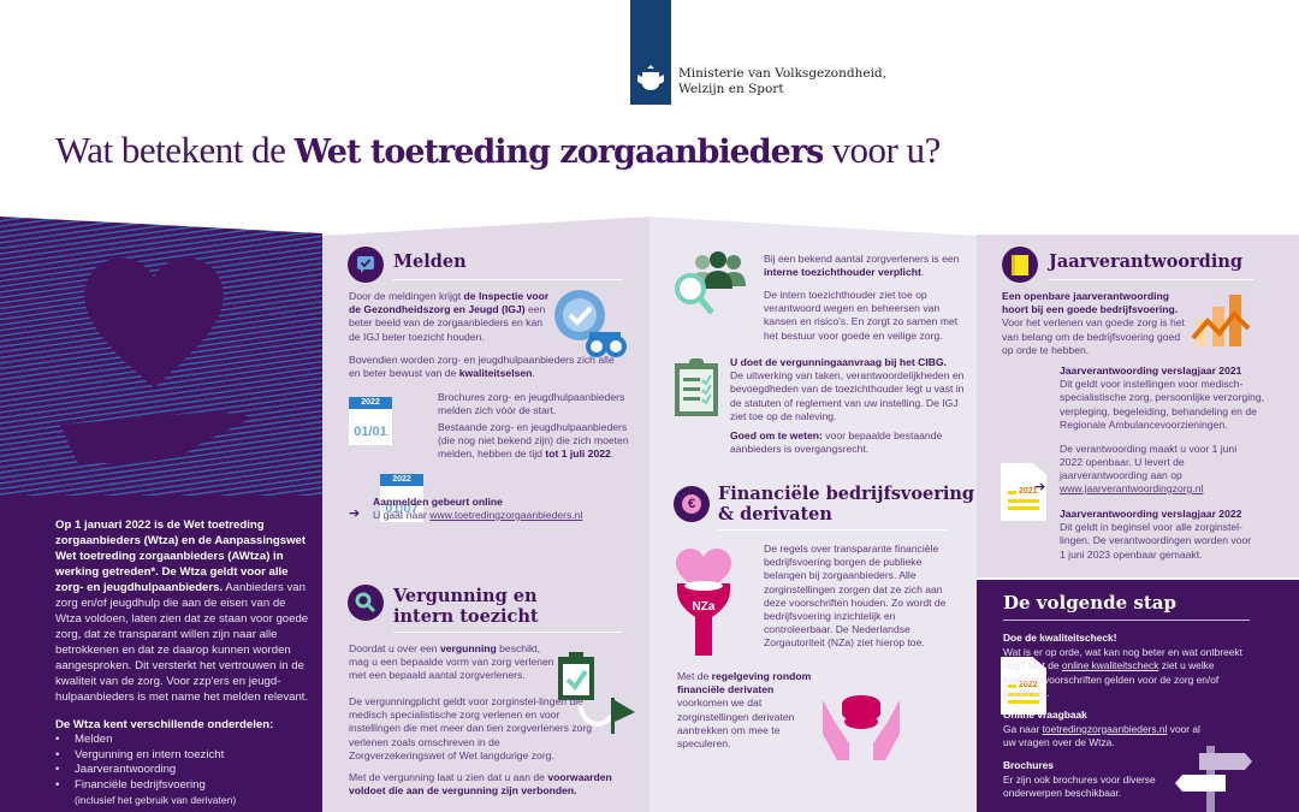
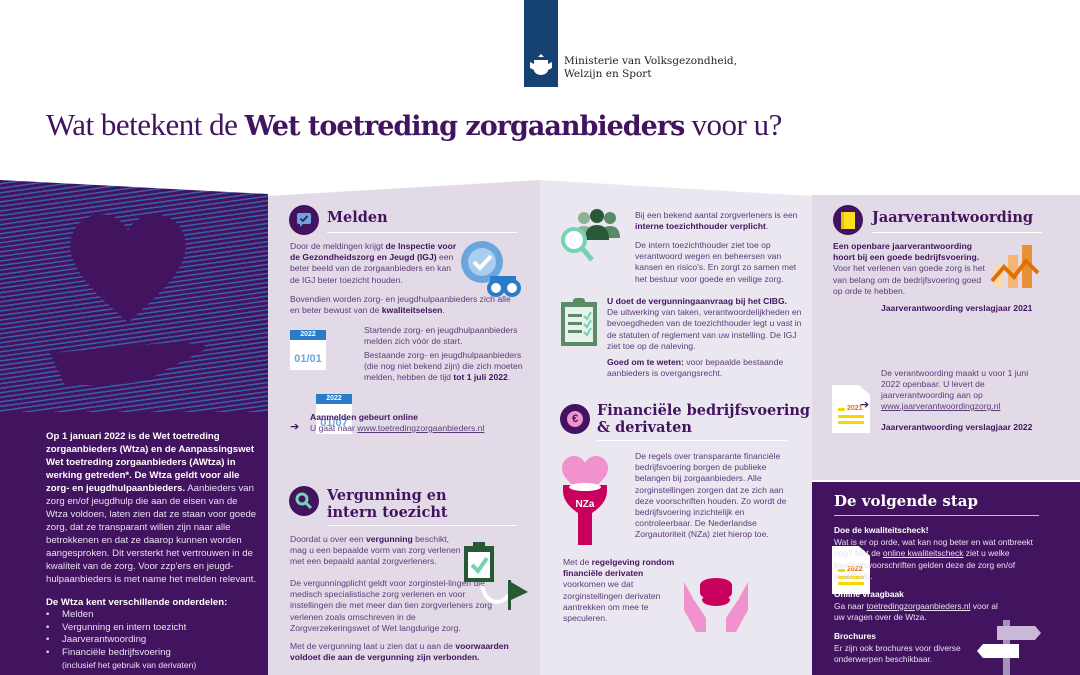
  Ministerie van Volksgezondheid,
  Welzijn en Sport
  Wat betekent de Wet toetreding zorgaanbieders voor u?
  Op 1 januari 2022 is de Wet toetreding zorgaanbieders (Wtza) en de Aanpassingswet Wet toetreding zorgaanbieders (AWtza) in werking getreden*. De Wtza geldt voor alle zorg- en jeugdhulpaanbieders. Aanbieders van zorg en/of jeugdhulp die aan de eisen van de Wtza voldoen, laten zien dat ze staan voor goede zorg, dat ze transparant willen zijn naar alle betrokkenen en dat ze daarop kunnen worden aangesproken. Dit versterkt het vertrouwen in de kwaliteit van de zorg. Voor zzp'ers en jeugd-hulpaanbieders is met name het melden relevant.
  De Wtza kent verschillende onderdelen:
  Melden
  Vergunning en intern toezicht
  Jaarverantwoording
  Financiële bedrijfsvoering
  (inclusief het gebruik van derivaten)
  Melden
  Door de meldingen krijgt de Inspectie voor de Gezondheidszorg en Jeugd (IGJ) een beter beeld van de zorgaanbieders en kan de IGJ beter toezicht houden.
  Bovendien worden zorg- en jeugdhulpaanbieders zich alle en beter bewust van de kwaliteitselsen.
  01/01
  01/07
- Brochures zorg- en jeugdhulpaanbieders melden zich vóór de start.
+ Startende zorg- en jeugdhulpaanbieders melden zich vóór de start.
  Bestaande zorg- en jeugdhulpaanbieders (die nog niet bekend zijn) die zich moeten melden, hebben de tijd tot 1 juli 2022.
  Aanmelden gebeurt online
  ➔
  U gaat naar www.toetredingzorgaanbieders.nl
  Vergunning en
  intern toezicht
  Doordat u over een vergunning beschikt, mag u een bepaalde vorm van zorg verlenen met een bepaald aantal zorgverleners.
  De vergunningplicht geldt voor zorginstel-lingen die medisch specialistische zorg verlenen en voor instellingen die met meer dan tien zorgverleners zorg verlenen zoals omschreven in de Zorgverzekeringswet of Wet langdurige zorg.
  Met de vergunning laat u zien dat u aan de voorwaarden voldoet die aan de vergunning zijn verbonden.
  Bij een bekend aantal zorgverleners is een interne toezichthouder verplicht.
  De intern toezichthouder ziet toe op verantwoord wegen en beheersen van kansen en risico's. En zorgt zo samen met het bestuur voor goede en veilige zorg.
  U doet de vergunningaanvraag bij het CIBG.
  De uitwerking van taken, verantwoordelijkheden en bevoegdheden van de toezichthouder legt u vast in de statuten of reglement van uw instelling. De IGJ ziet toe op de naleving.
  Goed om te weten: voor bepaalde bestaande aanbieders is overgangsrecht.
  €
  Financiële bedrijfsvoering
  & derivaten
  NZa
  De regels over transparante financiële bedrijfsvoering borgen de publieke belangen bij zorgaanbieders. Alle zorginstellingen zorgen dat ze zich aan deze voorschriften houden. Zo wordt de bedrijfsvoering inzichtelijk en controleerbaar. De Nederlandse Zorgautoriteit (NZa) ziet hierop toe.
  Met de regelgeving rondom financiële derivaten voorkomen we dat zorginstellingen derivaten aantrekken om mee te speculeren.
  Jaarverantwoording
  Een openbare jaarverantwoording hoort bij een goede bedrijfsvoering. Voor het verlenen van goede zorg is het van belang om de bedrijfsvoering goed op orde te hebben.
  Jaarverantwoording verslagjaar 2021
- Dit geldt voor instellingen voor medisch-specialistische zorg, persoonlijke verzorging, verpleging, begeleiding, behandeling en de Regionale Ambulancevoorzieningen.
  De verantwoording maakt u voor 1 juni 2022 openbaar. U levert de jaarverantwoording aan op
  ➔
  www.jaarverantwoordingzorg.nl
  Jaarverantwoording verslagjaar 2022
- Dit geldt in beginsel voor alle zorginstel-lingen. De verantwoordingen worden voor 1 juni 2023 openbaar gemaakt.
  De volgende stap
  Doe de kwaliteitscheck!
- Wat is er op orde, wat kan nog beter en wat ontbreekt nog? Met de online kwaliteitscheck ziet u welke kwaliteitsvoorschriften gelden voor de zorg en/of jeugdhulp.
+ Wat is er op orde, wat kan nog beter en wat ontbreekt nog? Met de online kwaliteitscheck ziet u welke kwaliteitsvoorschriften gelden deze de zorg en/of jeugdhulp.
  Online vraagbaak
  Ga naar toetredingzorgaanbieders.nl voor al uw vragen over de Wtza.
  Brochures
  Er zijn ook brochures voor diverse onderwerpen beschikbaar.
